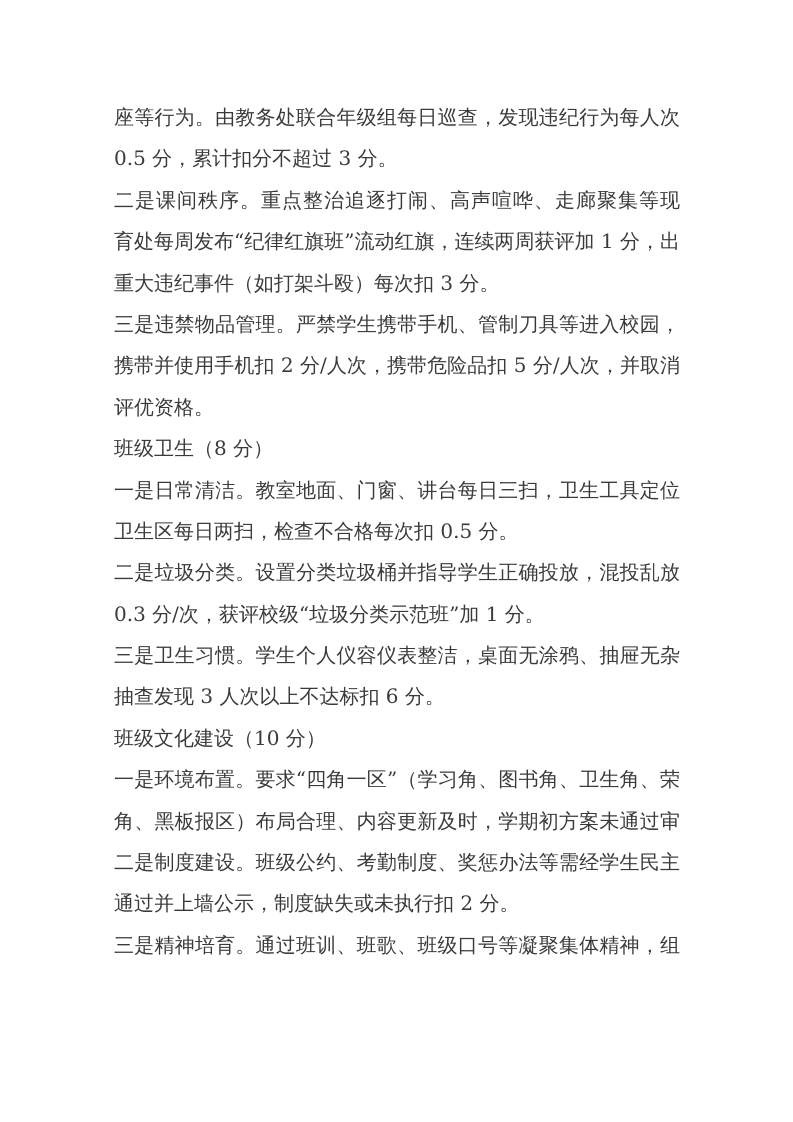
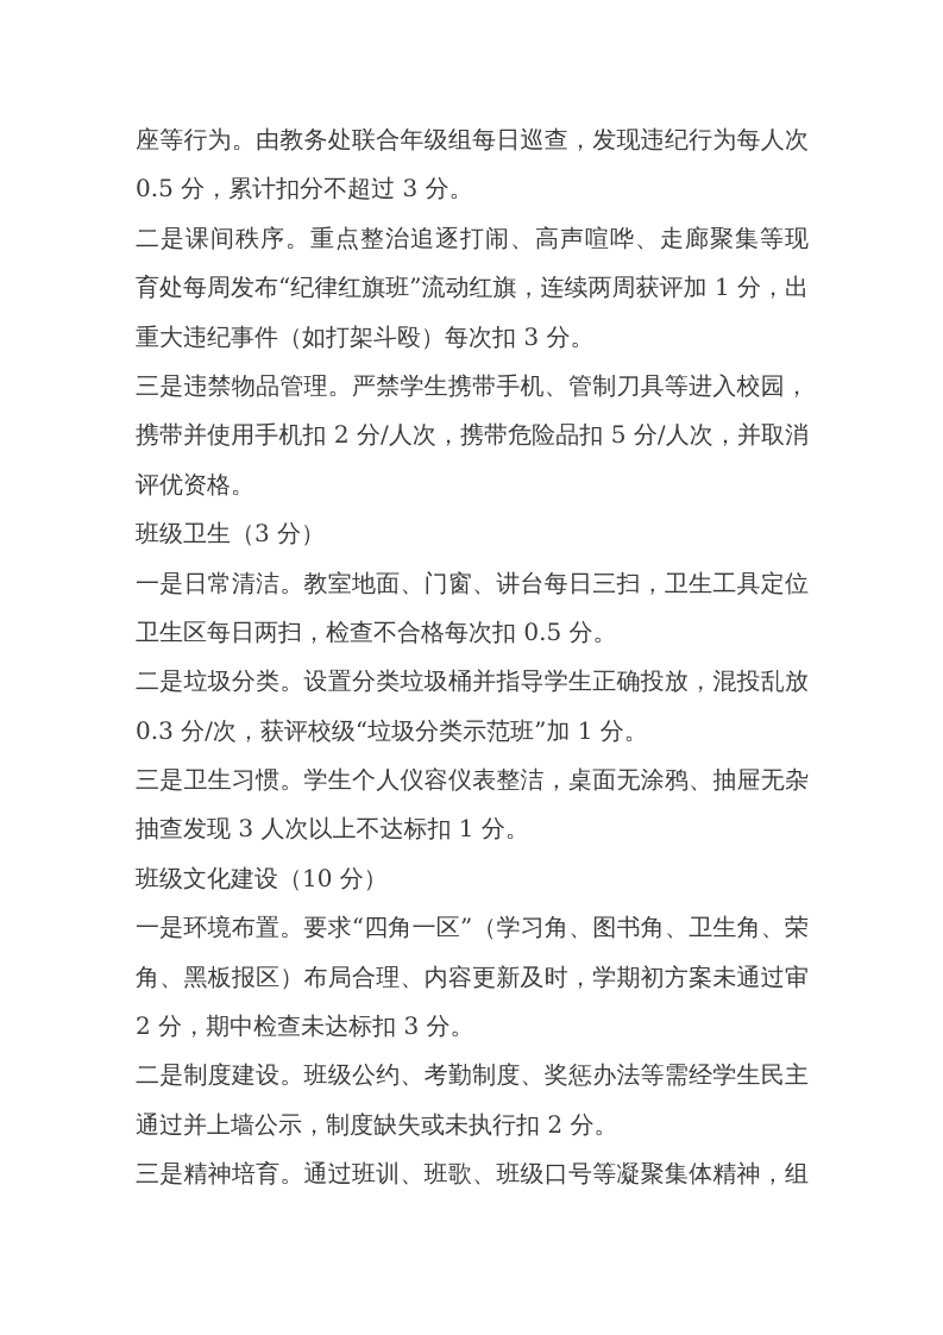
  座等行为。由教务处联合年级组每日巡查，发现违纪行为每人次
  0.5 分，累计扣分不超过 3 分。
  二是课间秩序。重点整治追逐打闹、高声喧哗、走廊聚集等现
  育处每周发布“纪律红旗班”流动红旗，连续两周获评加 1 分，出
  重大违纪事件（如打架斗殴）每次扣 3 分。
  三是违禁物品管理。严禁学生携带手机、管制刀具等进入校园，
  携带并使用手机扣 2 分/人次，携带危险品扣 5 分/人次，并取消
  评优资格。
- 班级卫生（8 分）
+ 班级卫生（3 分）
  一是日常清洁。教室地面、门窗、讲台每日三扫，卫生工具定位
  卫生区每日两扫，检查不合格每次扣 0.5 分。
  二是垃圾分类。设置分类垃圾桶并指导学生正确投放，混投乱放
  0.3 分/次，获评校级“垃圾分类示范班”加 1 分。
  三是卫生习惯。学生个人仪容仪表整洁，桌面无涂鸦、抽屉无杂
- 抽查发现 3 人次以上不达标扣 6 分。
+ 抽查发现 3 人次以上不达标扣 1 分。
  班级文化建设（10 分）
  一是环境布置。要求“四角一区”（学习角、图书角、卫生角、荣
  角、黑板报区）布局合理、内容更新及时，学期初方案未通过审
+ 2 分，期中检查未达标扣 3 分。
  二是制度建设。班级公约、考勤制度、奖惩办法等需经学生民主
  通过并上墙公示，制度缺失或未执行扣 2 分。
  三是精神培育。通过班训、班歌、班级口号等凝聚集体精神，组
